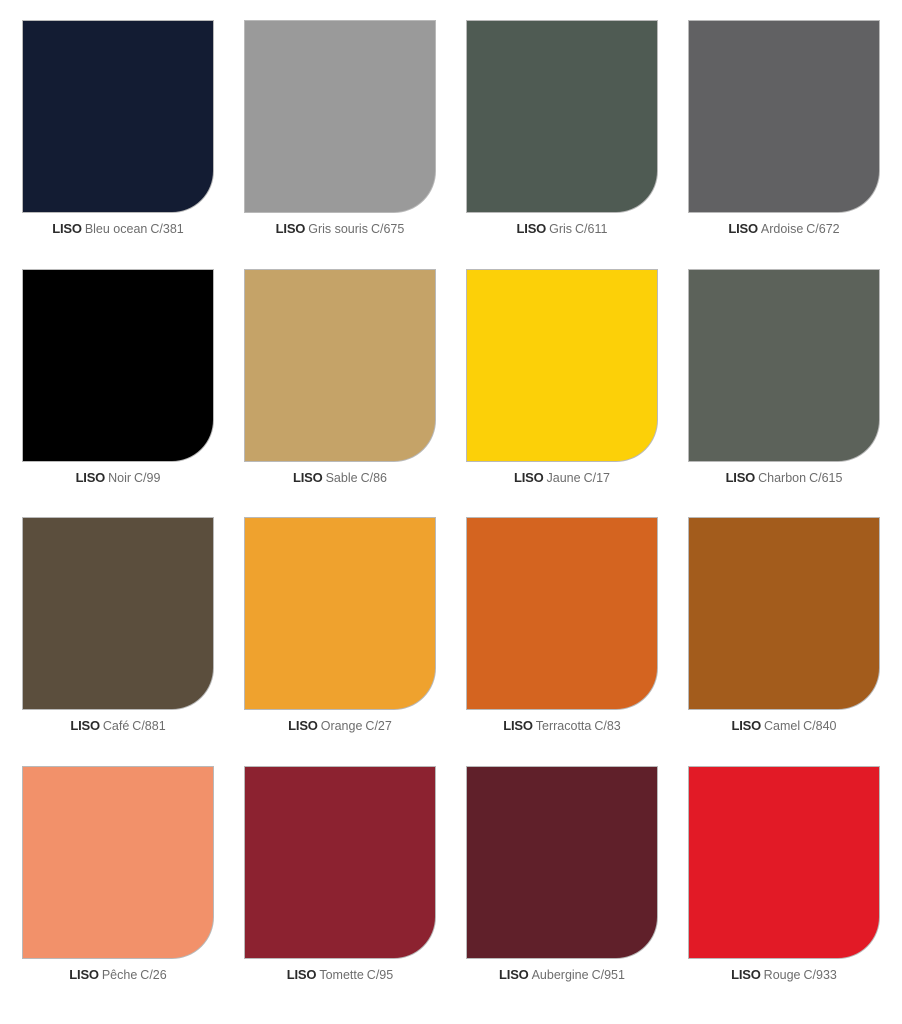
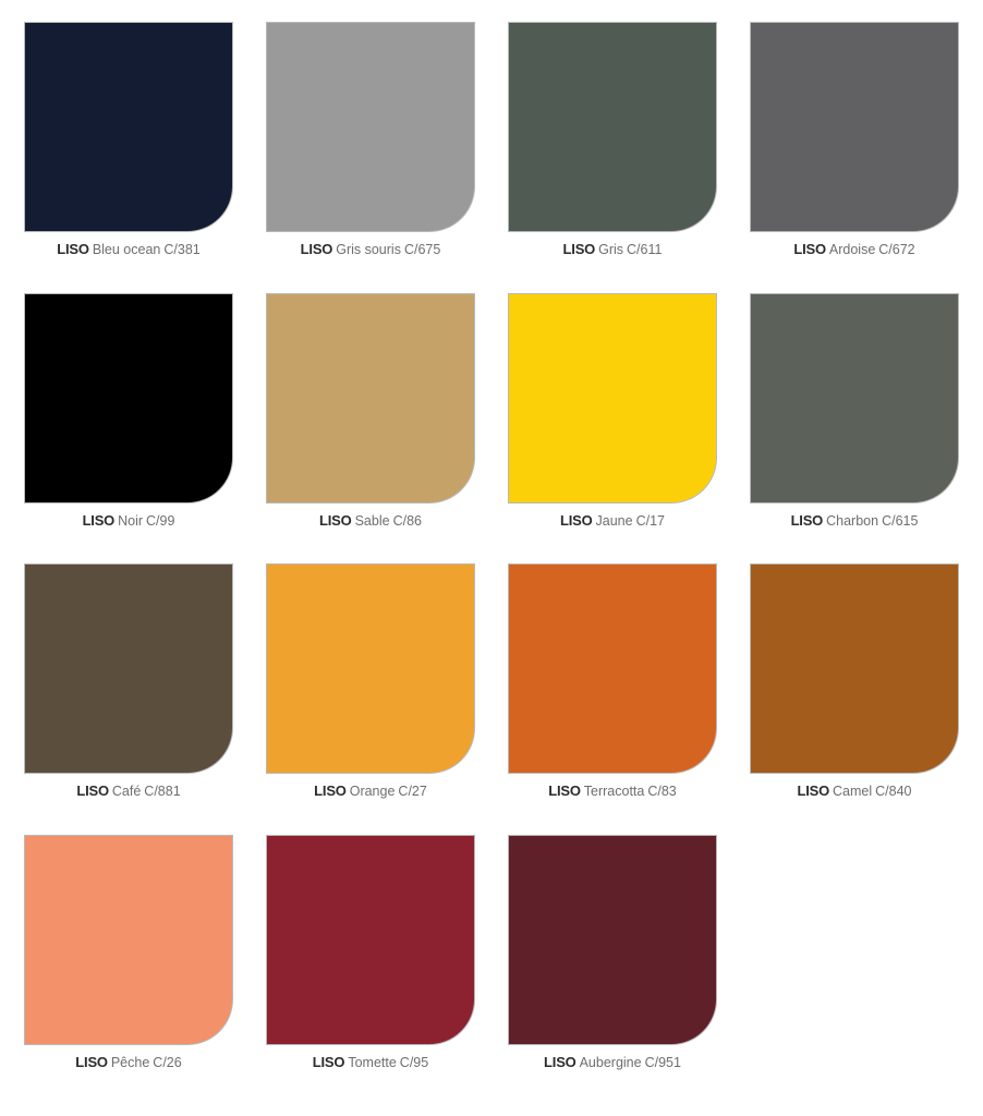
  LISO Bleu ocean C/381
  LISO Gris souris C/675
  LISO Gris C/611
  LISO Ardoise C/672
  LISO Noir C/99
  LISO Sable C/86
  LISO Jaune C/17
  LISO Charbon C/615
  LISO Café C/881
  LISO Orange C/27
  LISO Terracotta C/83
  LISO Camel C/840
  LISO Pêche C/26
  LISO Tomette C/95
  LISO Aubergine C/951
- LISO Rouge C/933
